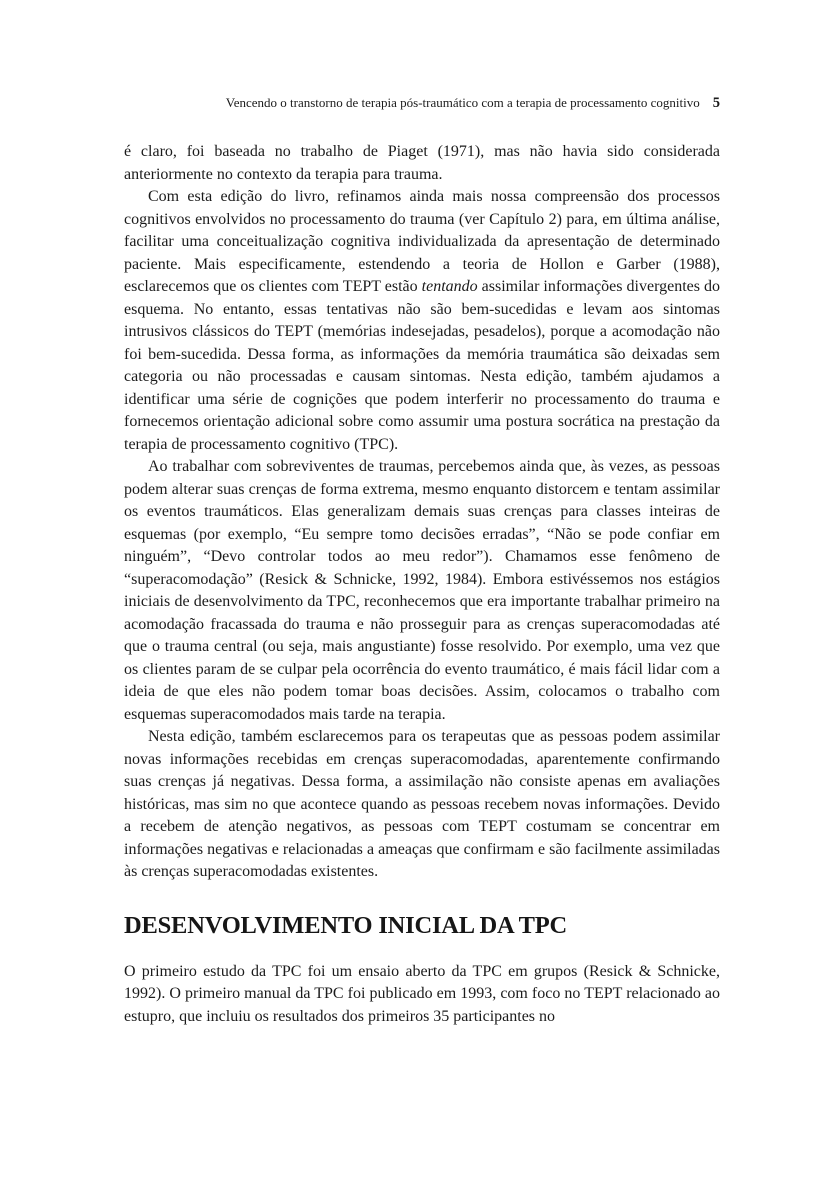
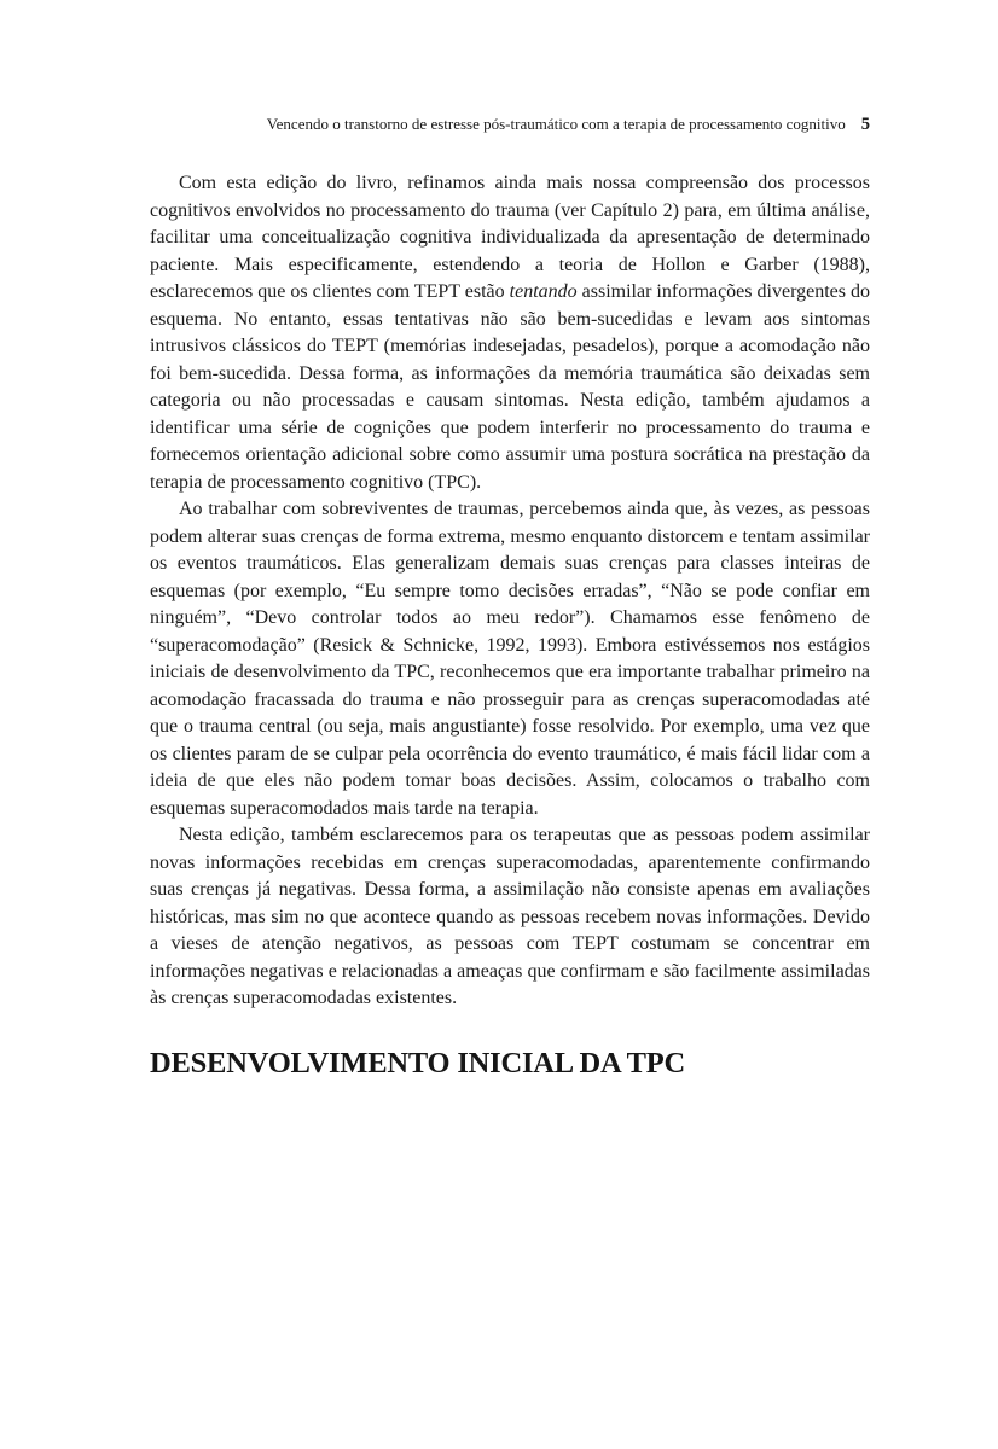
- Vencendo o transtorno de terapia pós-traumático com a terapia de processamento cognitivo 5
+ Vencendo o transtorno de estresse pós-traumático com a terapia de processamento cognitivo 5
- é claro, foi baseada no trabalho de Piaget (1971), mas não havia sido considerada anteriormente no contexto da terapia para trauma.
  Com esta edição do livro, refinamos ainda mais nossa compreensão dos processos cognitivos envolvidos no processamento do trauma (ver Capítulo 2) para, em última análise, facilitar uma conceitualização cognitiva individualizada da apresentação de determinado paciente. Mais especificamente, estendendo a teoria de Hollon e Garber (1988), esclarecemos que os clientes com TEPT estão tentando assimilar informações divergentes do esquema. No entanto, essas tentativas não são bem-sucedidas e levam aos sintomas intrusivos clássicos do TEPT (memórias indesejadas, pesadelos), porque a acomodação não foi bem-sucedida. Dessa forma, as informações da memória traumática são deixadas sem categoria ou não processadas e causam sintomas. Nesta edição, também ajudamos a identificar uma série de cognições que podem interferir no processamento do trauma e fornecemos orientação adicional sobre como assumir uma postura socrática na prestação da terapia de processamento cognitivo (TPC).
- Ao trabalhar com sobreviventes de traumas, percebemos ainda que, às vezes, as pessoas podem alterar suas crenças de forma extrema, mesmo enquanto distorcem e tentam assimilar os eventos traumáticos. Elas generalizam demais suas crenças para classes inteiras de esquemas (por exemplo, “Eu sempre tomo decisões erradas”, “Não se pode confiar em ninguém”, “Devo controlar todos ao meu redor”). Chamamos esse fenômeno de “superacomodação” (Resick & Schnicke, 1992, 1984). Embora estivéssemos nos estágios iniciais de desenvolvimento da TPC, reconhecemos que era importante trabalhar primeiro na acomodação fracassada do trauma e não prosseguir para as crenças superacomodadas até que o trauma central (ou seja, mais angustiante) fosse resolvido. Por exemplo, uma vez que os clientes param de se culpar pela ocorrência do evento traumático, é mais fácil lidar com a ideia de que eles não podem tomar boas decisões. Assim, colocamos o trabalho com esquemas superacomodados mais tarde na terapia.
+ Ao trabalhar com sobreviventes de traumas, percebemos ainda que, às vezes, as pessoas podem alterar suas crenças de forma extrema, mesmo enquanto distorcem e tentam assimilar os eventos traumáticos. Elas generalizam demais suas crenças para classes inteiras de esquemas (por exemplo, “Eu sempre tomo decisões erradas”, “Não se pode confiar em ninguém”, “Devo controlar todos ao meu redor”). Chamamos esse fenômeno de “superacomodação” (Resick & Schnicke, 1992, 1993). Embora estivéssemos nos estágios iniciais de desenvolvimento da TPC, reconhecemos que era importante trabalhar primeiro na acomodação fracassada do trauma e não prosseguir para as crenças superacomodadas até que o trauma central (ou seja, mais angustiante) fosse resolvido. Por exemplo, uma vez que os clientes param de se culpar pela ocorrência do evento traumático, é mais fácil lidar com a ideia de que eles não podem tomar boas decisões. Assim, colocamos o trabalho com esquemas superacomodados mais tarde na terapia.
- Nesta edição, também esclarecemos para os terapeutas que as pessoas podem assimilar novas informações recebidas em crenças superacomodadas, aparentemente confirmando suas crenças já negativas. Dessa forma, a assimilação não consiste apenas em avaliações históricas, mas sim no que acontece quando as pessoas recebem novas informações. Devido a recebem de atenção negativos, as pessoas com TEPT costumam se concentrar em informações negativas e relacionadas a ameaças que confirmam e são facilmente assimiladas às crenças superacomodadas existentes.
+ Nesta edição, também esclarecemos para os terapeutas que as pessoas podem assimilar novas informações recebidas em crenças superacomodadas, aparentemente confirmando suas crenças já negativas. Dessa forma, a assimilação não consiste apenas em avaliações históricas, mas sim no que acontece quando as pessoas recebem novas informações. Devido a vieses de atenção negativos, as pessoas com TEPT costumam se concentrar em informações negativas e relacionadas a ameaças que confirmam e são facilmente assimiladas às crenças superacomodadas existentes.
  DESENVOLVIMENTO INICIAL DA TPC
- O primeiro estudo da TPC foi um ensaio aberto da TPC em grupos (Resick & Schnicke, 1992). O primeiro manual da TPC foi publicado em 1993, com foco no TEPT relacionado ao estupro, que incluiu os resultados dos primeiros 35 participantes no
